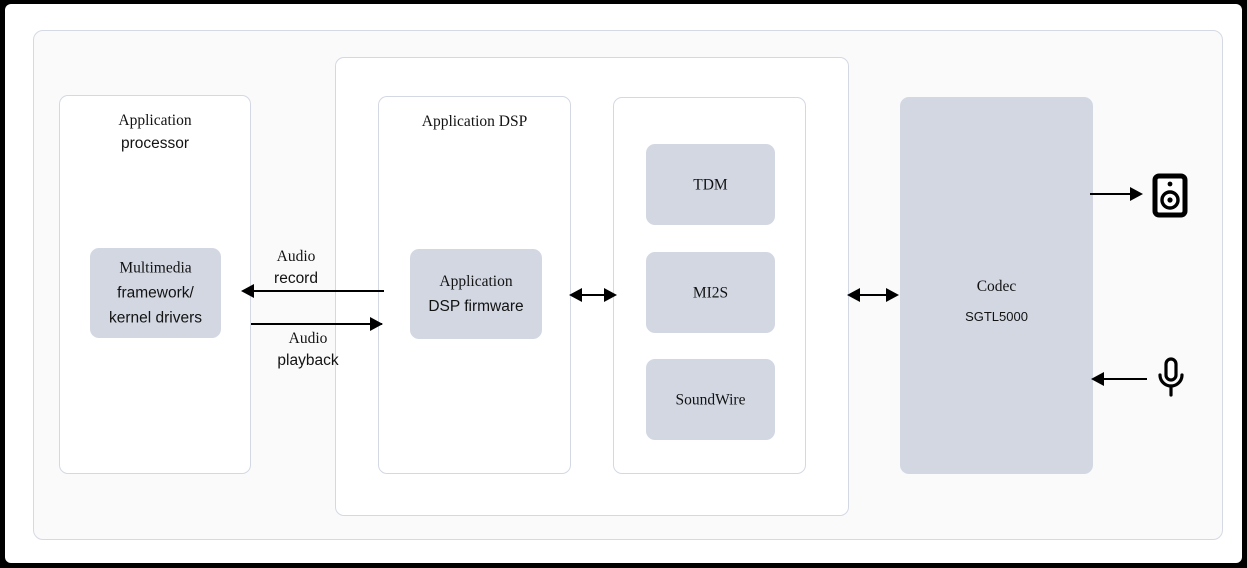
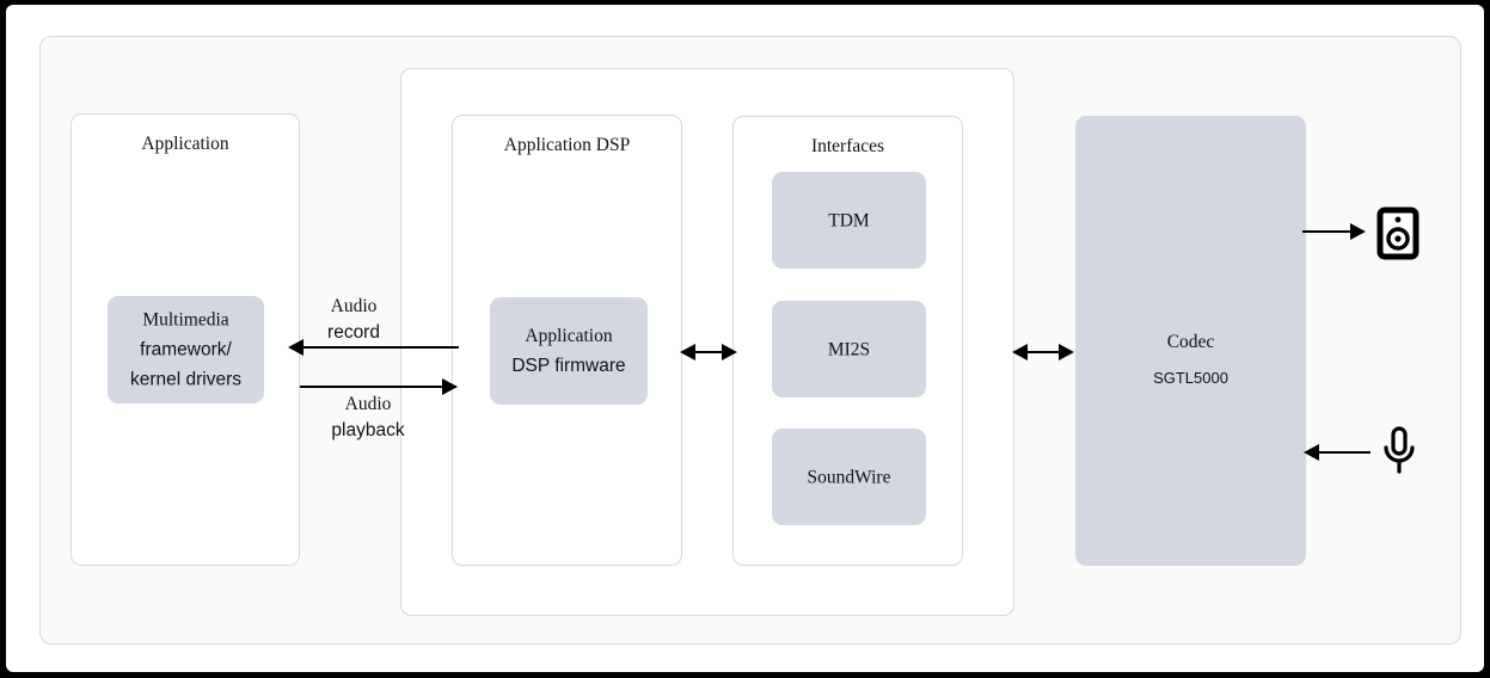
  Application
- processor
  Multimedia
  framework/
  kernel drivers
  Application DSP
  Application
  DSP firmware
+ Interfaces
  TDM
  MI2S
  SoundWire
  Codec
  SGTL5000
  Audio
  record
  Audio
  playback
